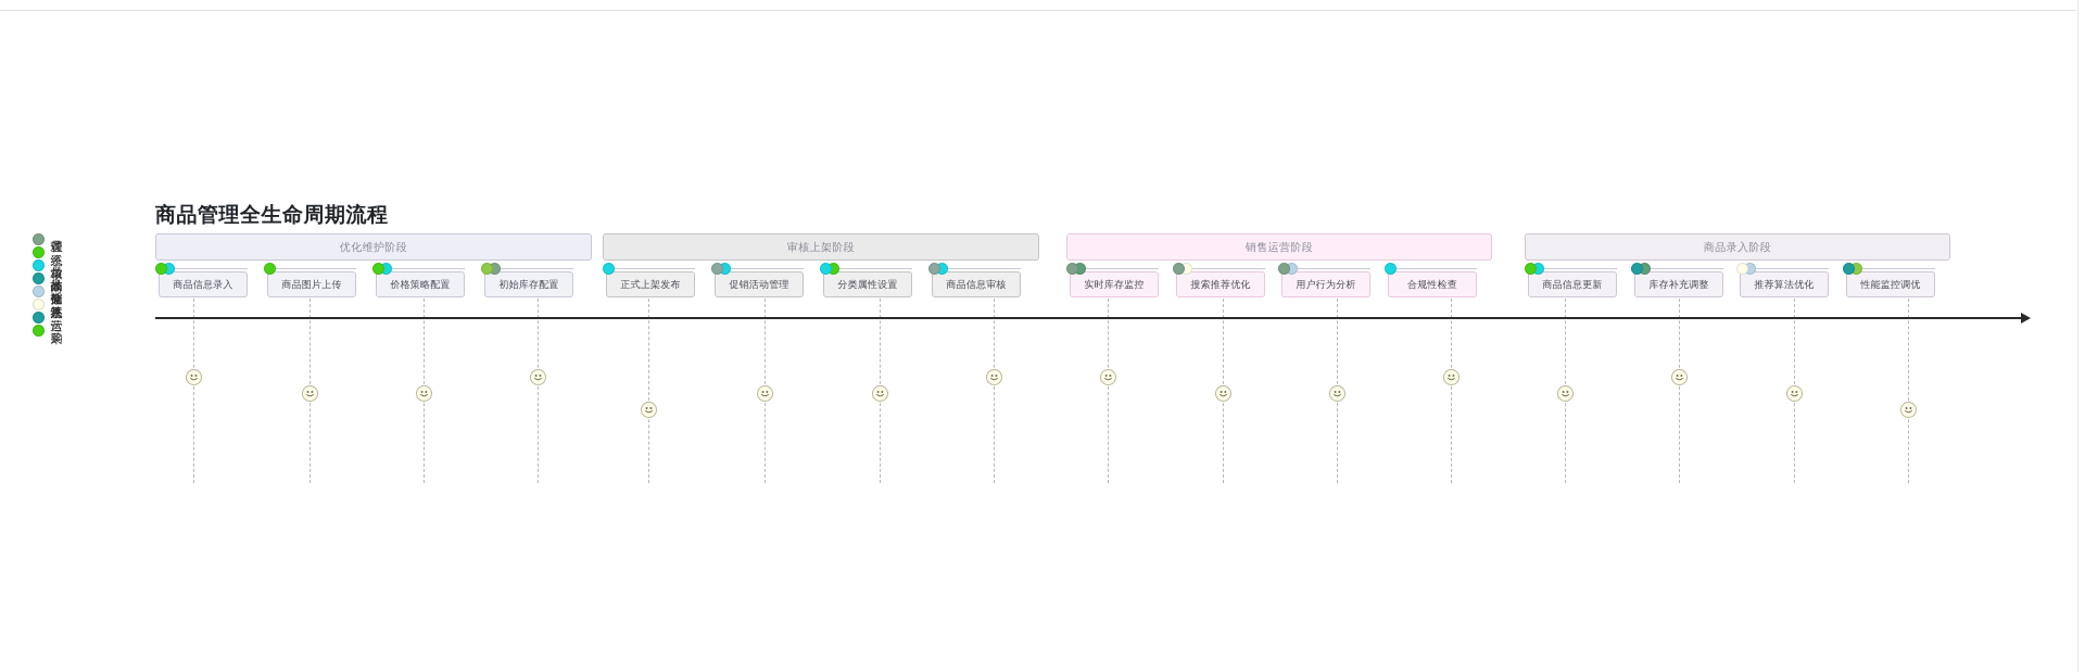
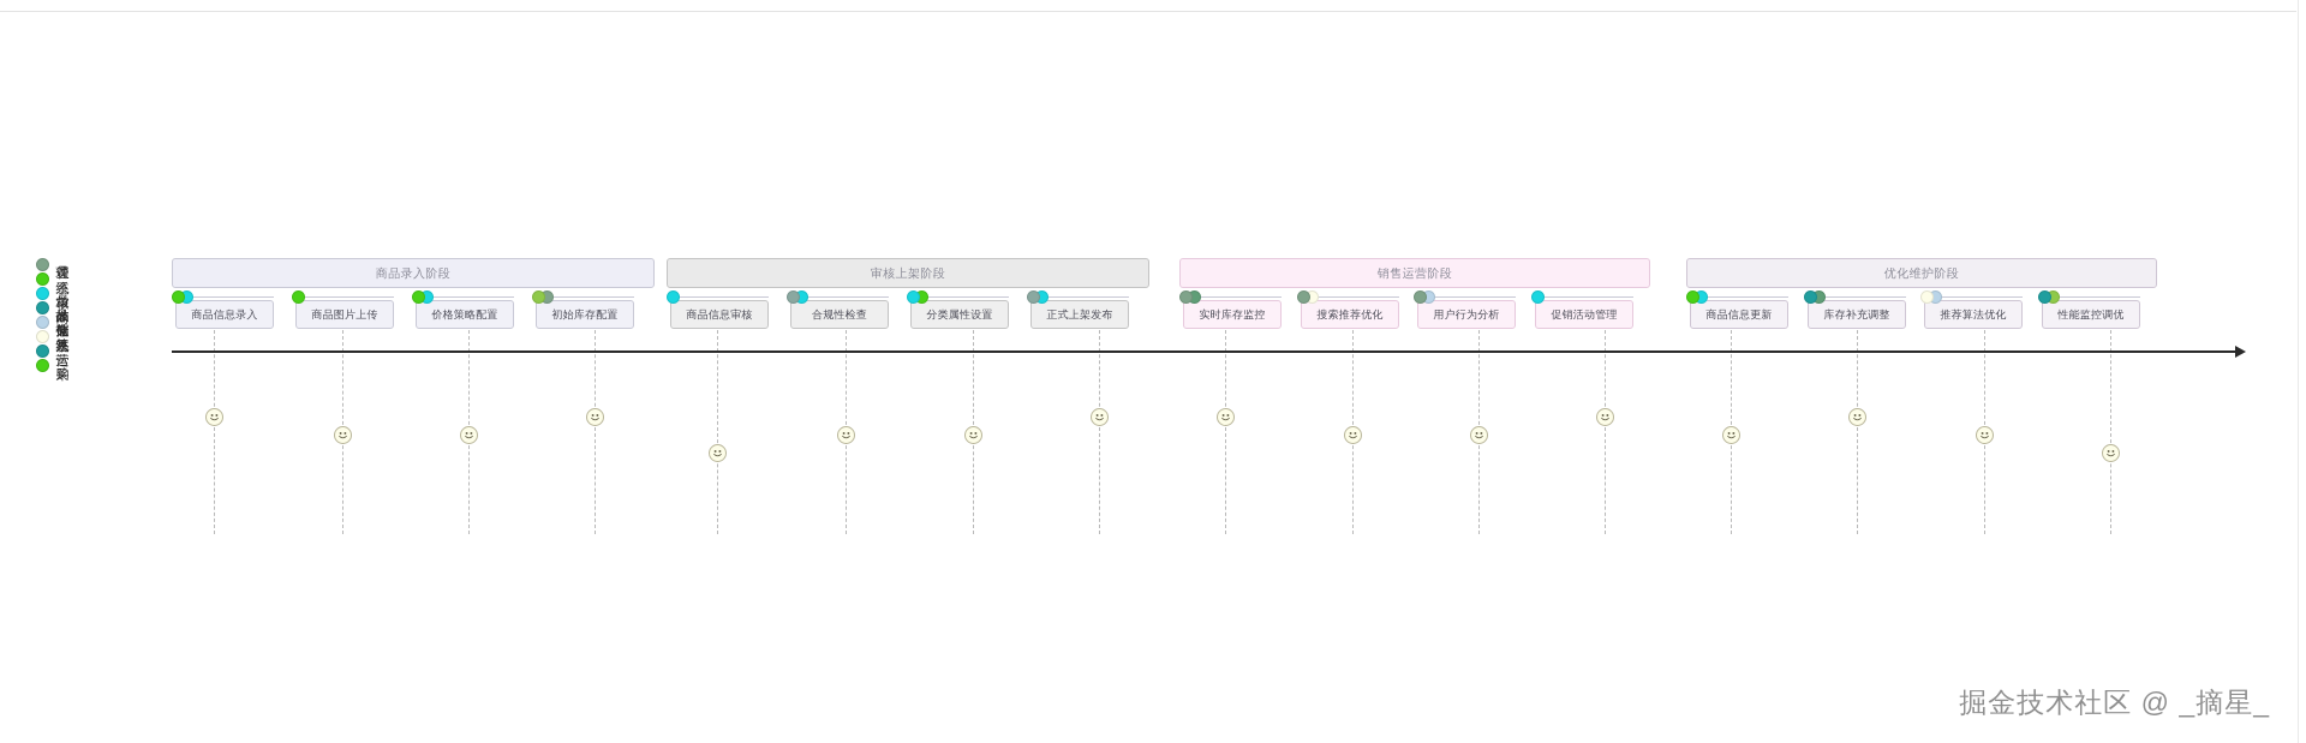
- 商品管理全生命周期流程
- 优化维护阶段
+ 商品录入阶段
  审核上架阶段
  销售运营阶段
- 商品录入阶段
+ 优化维护阶段
  商品信息录入
  商品图片上传
  价格策略配置
  初始库存配置
- 正式上架发布
+ 商品信息审核
- 促销活动管理
+ 合规性检查
  分类属性设置
- 商品信息审核
+ 正式上架发布
  实时库存监控
  搜索推荐优化
  用户行为分析
- 合规性检查
+ 促销活动管理
  商品信息更新
  库存补充调整
  推荐算法优化
  性能监控调优
+ 掘金技术社区 @ _摘星_
